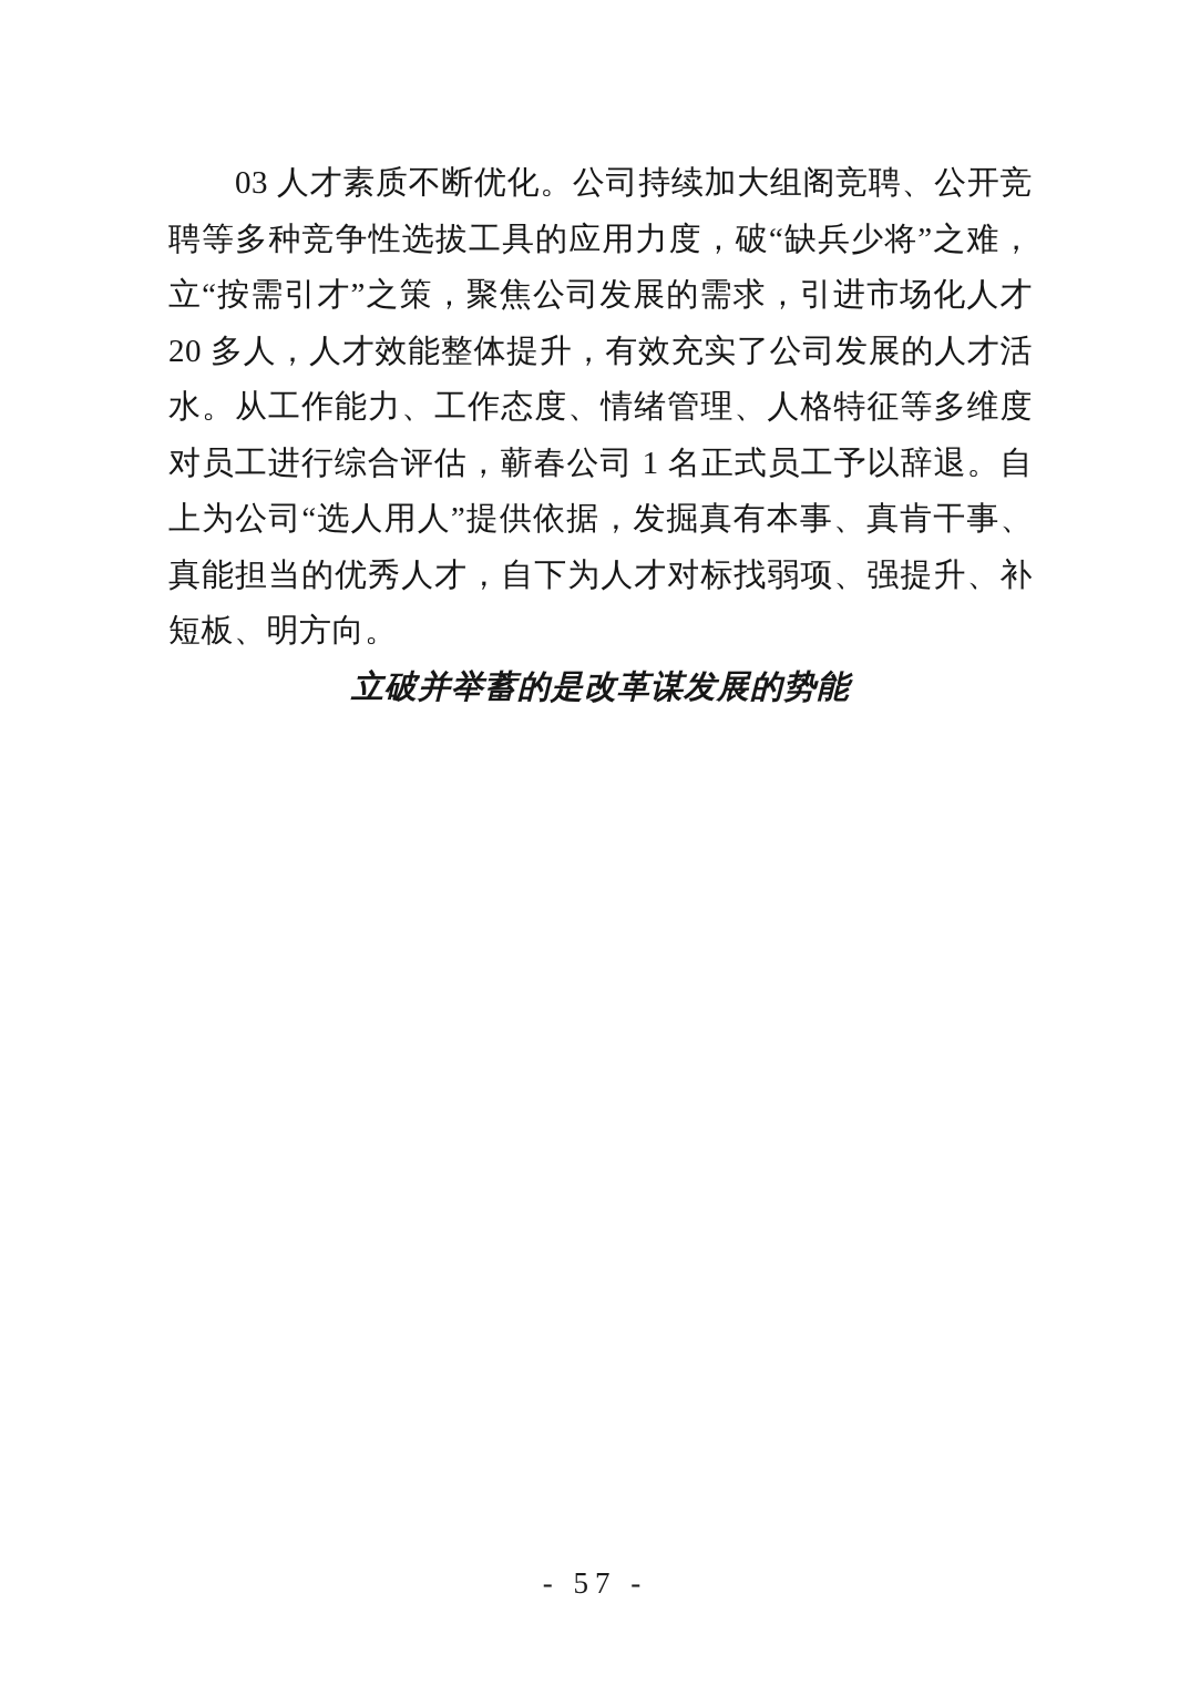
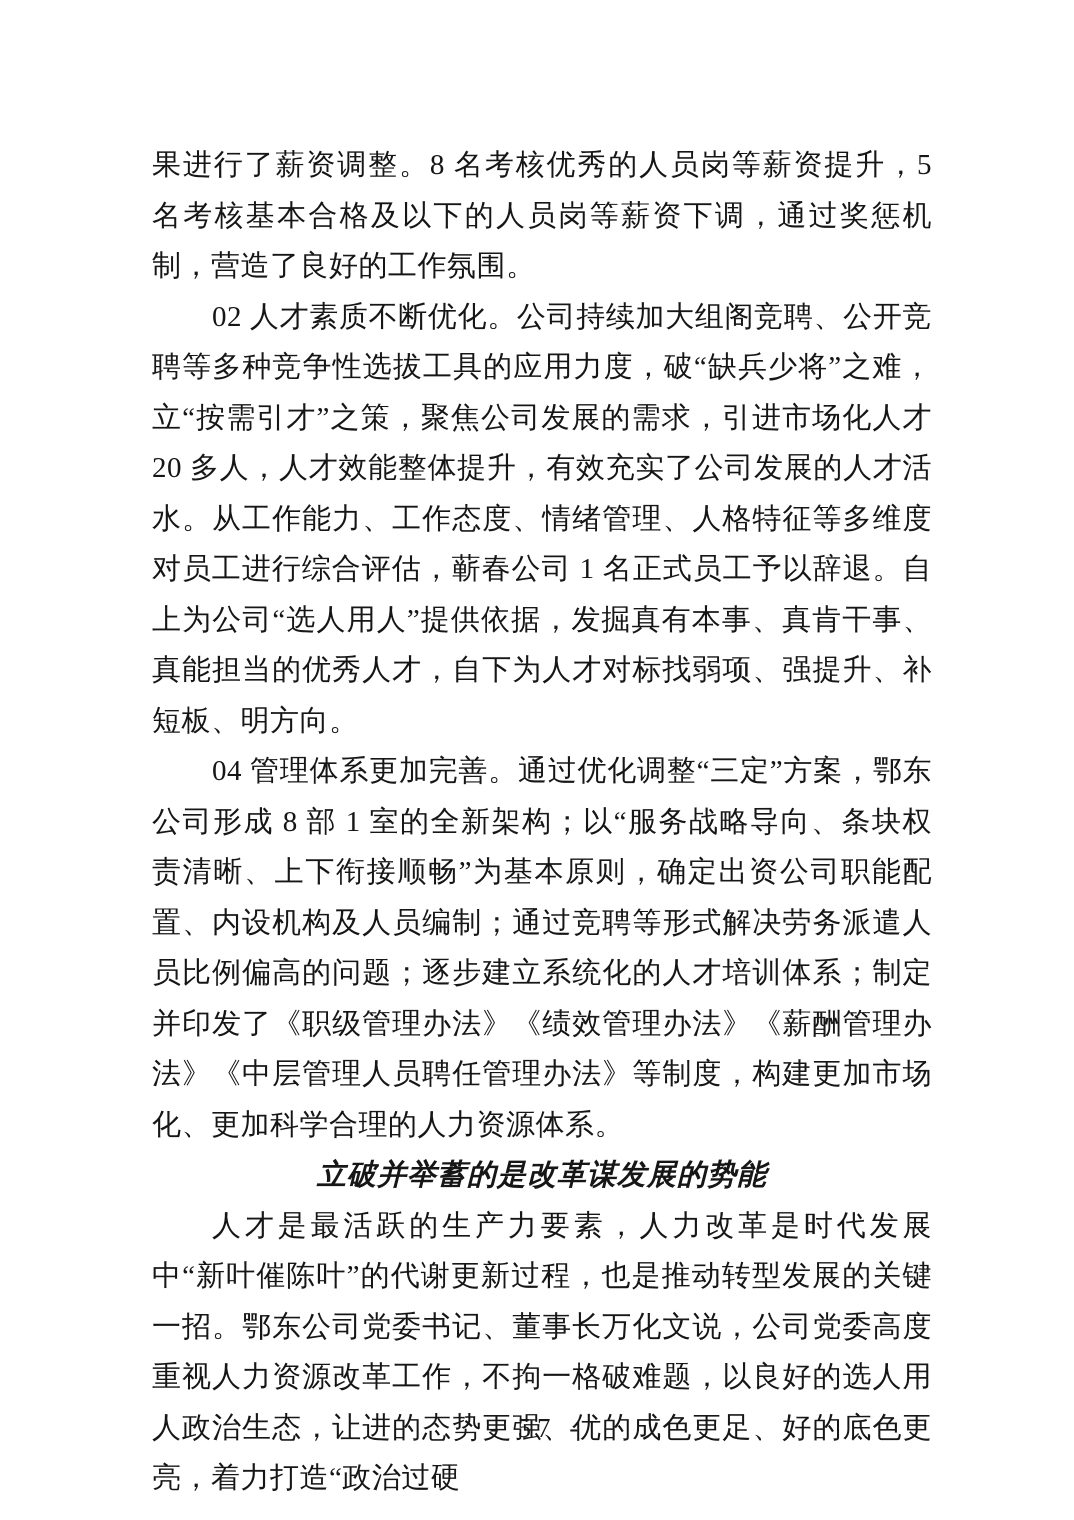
+ 果进行了薪资调整。8 名考核优秀的人员岗等薪资提升，5 名考核基本合格及以下的人员岗等薪资下调，通过奖惩机制，营造了良好的工作氛围。
- 03 人才素质不断优化。公司持续加大组阁竞聘、公开竞聘等多种竞争性选拔工具的应用力度，破“缺兵少将”之难，立“按需引才”之策，聚焦公司发展的需求，引进市场化人才 20 多人，人才效能整体提升，有效充实了公司发展的人才活水。从工作能力、工作态度、情绪管理、人格特征等多维度对员工进行综合评估，蕲春公司 1 名正式员工予以辞退。自上为公司“选人用人”提供依据，发掘真有本事、真肯干事、真能担当的优秀人才，自下为人才对标找弱项、强提升、补短板、明方向。
+ 02 人才素质不断优化。公司持续加大组阁竞聘、公开竞聘等多种竞争性选拔工具的应用力度，破“缺兵少将”之难，立“按需引才”之策，聚焦公司发展的需求，引进市场化人才 20 多人，人才效能整体提升，有效充实了公司发展的人才活水。从工作能力、工作态度、情绪管理、人格特征等多维度对员工进行综合评估，蕲春公司 1 名正式员工予以辞退。自上为公司“选人用人”提供依据，发掘真有本事、真肯干事、真能担当的优秀人才，自下为人才对标找弱项、强提升、补短板、明方向。
+ 04 管理体系更加完善。通过优化调整“三定”方案，鄂东公司形成 8 部 1 室的全新架构；以“服务战略导向、条块权责清晰、上下衔接顺畅”为基本原则，确定出资公司职能配置、内设机构及人员编制；通过竞聘等形式解决劳务派遣人员比例偏高的问题；逐步建立系统化的人才培训体系；制定并印发了《职级管理办法》《绩效管理办法》《薪酬管理办法》《中层管理人员聘任管理办法》等制度，构建更加市场化、更加科学合理的人力资源体系。
  立破并举蓄的是改革谋发展的势能
+ 人才是最活跃的生产力要素，人力改革是时代发展中“新叶催陈叶”的代谢更新过程，也是推动转型发展的关键一招。鄂东公司党委书记、董事长万化文说，公司党委高度重视人力资源改革工作，不拘一格破难题，以良好的选人用人政治生态，让进的态势更强、优的成色更足、好的底色更亮，着力打造“政治过硬
  - 57 -
